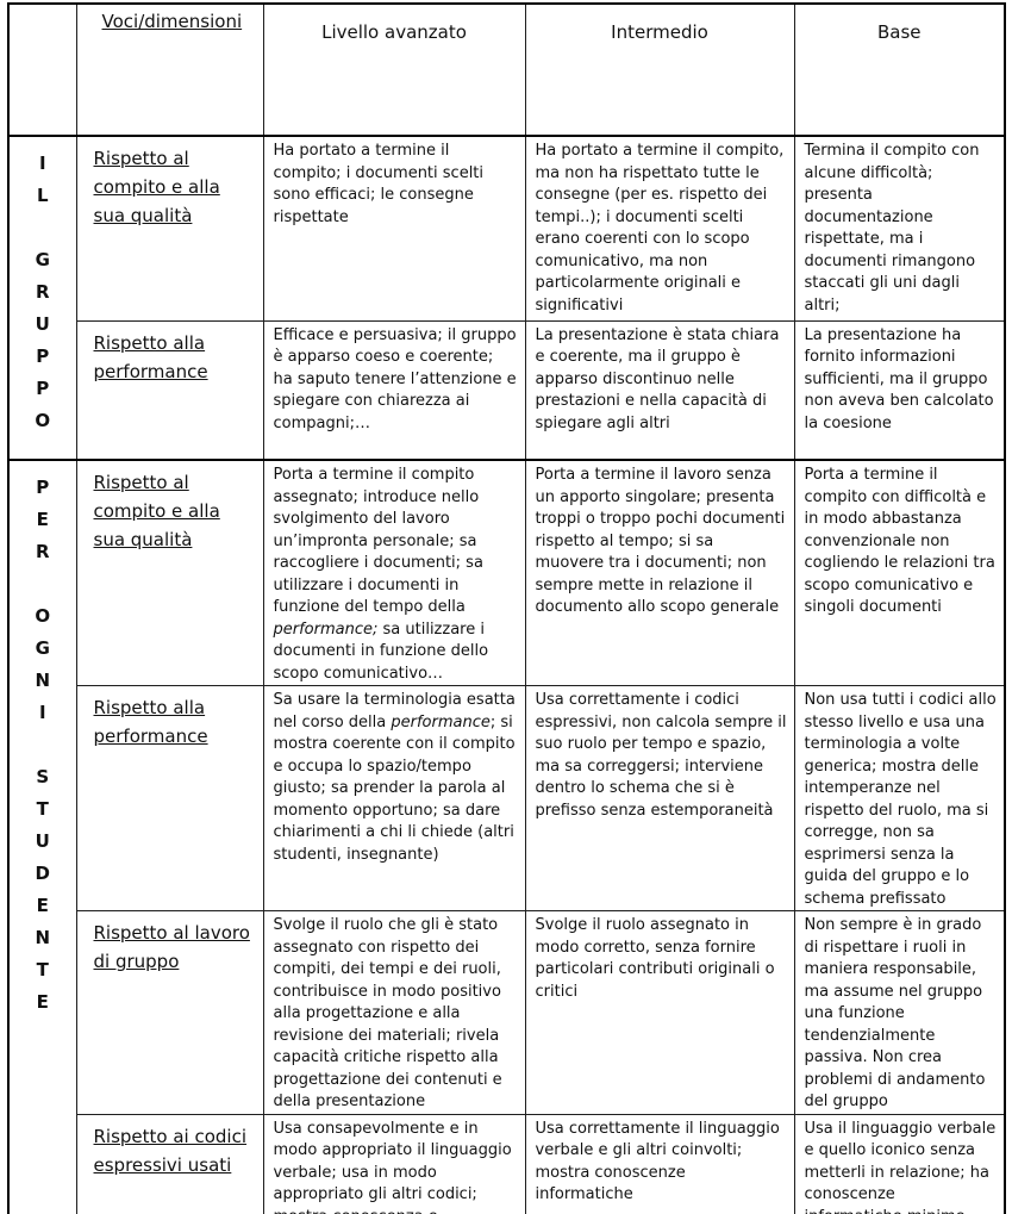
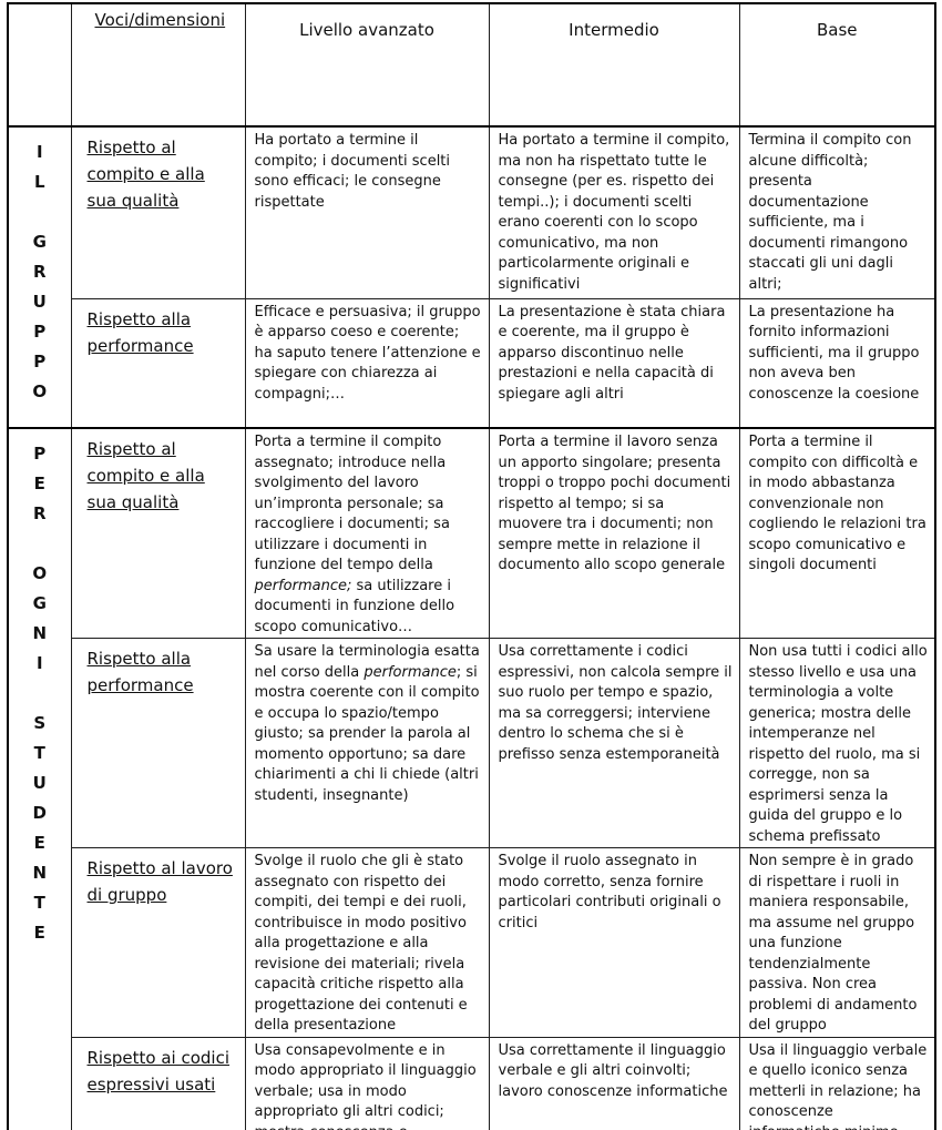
  	Voci/dimensioni	Livello avanzato	Intermedio	Base
- IL GRUPPO	Rispetto al compito e alla sua qualità	Ha portato a termine il compito; i documenti scelti sono efficaci; le consegne rispettate	Ha portato a termine il compito, ma non ha rispettato tutte le consegne (per es. rispetto dei tempi..); i documenti scelti erano coerenti con lo scopo comunicativo, ma non particolarmente originali e significativi	Termina il compito con alcune difficoltà; presenta documentazione rispettate, ma i documenti rimangono staccati gli uni dagli altri;
+ IL GRUPPO	Rispetto al compito e alla sua qualità	Ha portato a termine il compito; i documenti scelti sono efficaci; le consegne rispettate	Ha portato a termine il compito, ma non ha rispettato tutte le consegne (per es. rispetto dei tempi..); i documenti scelti erano coerenti con lo scopo comunicativo, ma non particolarmente originali e significativi	Termina il compito con alcune difficoltà; presenta documentazione sufficiente, ma i documenti rimangono staccati gli uni dagli altri;
- Rispetto alla performance	Efficace e persuasiva; il gruppo è apparso coeso e coerente; ha saputo tenere l’attenzione e spiegare con chiarezza ai compagni;…	La presentazione è stata chiara e coerente, ma il gruppo è apparso discontinuo nelle prestazioni e nella capacità di spiegare agli altri	La presentazione ha fornito informazioni sufficienti, ma il gruppo non aveva ben calcolato la coesione
+ Rispetto alla performance	Efficace e persuasiva; il gruppo è apparso coeso e coerente; ha saputo tenere l’attenzione e spiegare con chiarezza ai compagni;…	La presentazione è stata chiara e coerente, ma il gruppo è apparso discontinuo nelle prestazioni e nella capacità di spiegare agli altri	La presentazione ha fornito informazioni sufficienti, ma il gruppo non aveva ben conoscenze la coesione
- PER OGNI STUDENTE	Rispetto al compito e alla sua qualità	Porta a termine il compito assegnato; introduce nello svolgimento del lavoro un’impronta personale; sa raccogliere i documenti; sa utilizzare i documenti in funzione del tempo della performance; sa utilizzare i documenti in funzione dello scopo comunicativo…	Porta a termine il lavoro senza un apporto singolare; presenta troppi o troppo pochi documenti rispetto al tempo; si sa muovere tra i documenti; non sempre mette in relazione il documento allo scopo generale	Porta a termine il compito con difficoltà e in modo abbastanza convenzionale non cogliendo le relazioni tra scopo comunicativo e singoli documenti
+ PER OGNI STUDENTE	Rispetto al compito e alla sua qualità	Porta a termine il compito assegnato; introduce nella svolgimento del lavoro un’impronta personale; sa raccogliere i documenti; sa utilizzare i documenti in funzione del tempo della performance; sa utilizzare i documenti in funzione dello scopo comunicativo…	Porta a termine il lavoro senza un apporto singolare; presenta troppi o troppo pochi documenti rispetto al tempo; si sa muovere tra i documenti; non sempre mette in relazione il documento allo scopo generale	Porta a termine il compito con difficoltà e in modo abbastanza convenzionale non cogliendo le relazioni tra scopo comunicativo e singoli documenti
  Rispetto alla performance	Sa usare la terminologia esatta nel corso della performance; si mostra coerente con il compito e occupa lo spazio/tempo giusto; sa prender la parola al momento opportuno; sa dare chiarimenti a chi li chiede (altri studenti, insegnante)	Usa correttamente i codici espressivi, non calcola sempre il suo ruolo per tempo e spazio, ma sa correggersi; interviene dentro lo schema che si è prefisso senza estemporaneità	Non usa tutti i codici allo stesso livello e usa una terminologia a volte generica; mostra delle intemperanze nel rispetto del ruolo, ma si corregge, non sa esprimersi senza la guida del gruppo e lo schema prefissato
  Rispetto al lavoro di gruppo	Svolge il ruolo che gli è stato assegnato con rispetto dei compiti, dei tempi e dei ruoli, contribuisce in modo positivo alla progettazione e alla revisione dei materiali; rivela capacità critiche rispetto alla progettazione dei contenuti e della presentazione	Svolge il ruolo assegnato in modo corretto, senza fornire particolari contributi originali o critici	Non sempre è in grado di rispettare i ruoli in maniera responsabile, ma assume nel gruppo una funzione tendenzialmente passiva. Non crea problemi di andamento del gruppo
- Rispetto ai codici espressivi usati	Usa consapevolmente e in modo appropriato il linguaggio verbale; usa in modo appropriato gli altri codici;	Usa correttamente il linguaggio verbale e gli altri coinvolti; mostra conoscenze informatiche	Usa il linguaggio verbale e quello iconico senza metterli in relazione; ha conoscenze
+ Rispetto ai codici espressivi usati	Usa consapevolmente e in modo appropriato il linguaggio verbale; usa in modo appropriato gli altri codici;	Usa correttamente il linguaggio verbale e gli altri coinvolti; lavoro conoscenze informatiche	Usa il linguaggio verbale e quello iconico senza metterli in relazione; ha conoscenze
